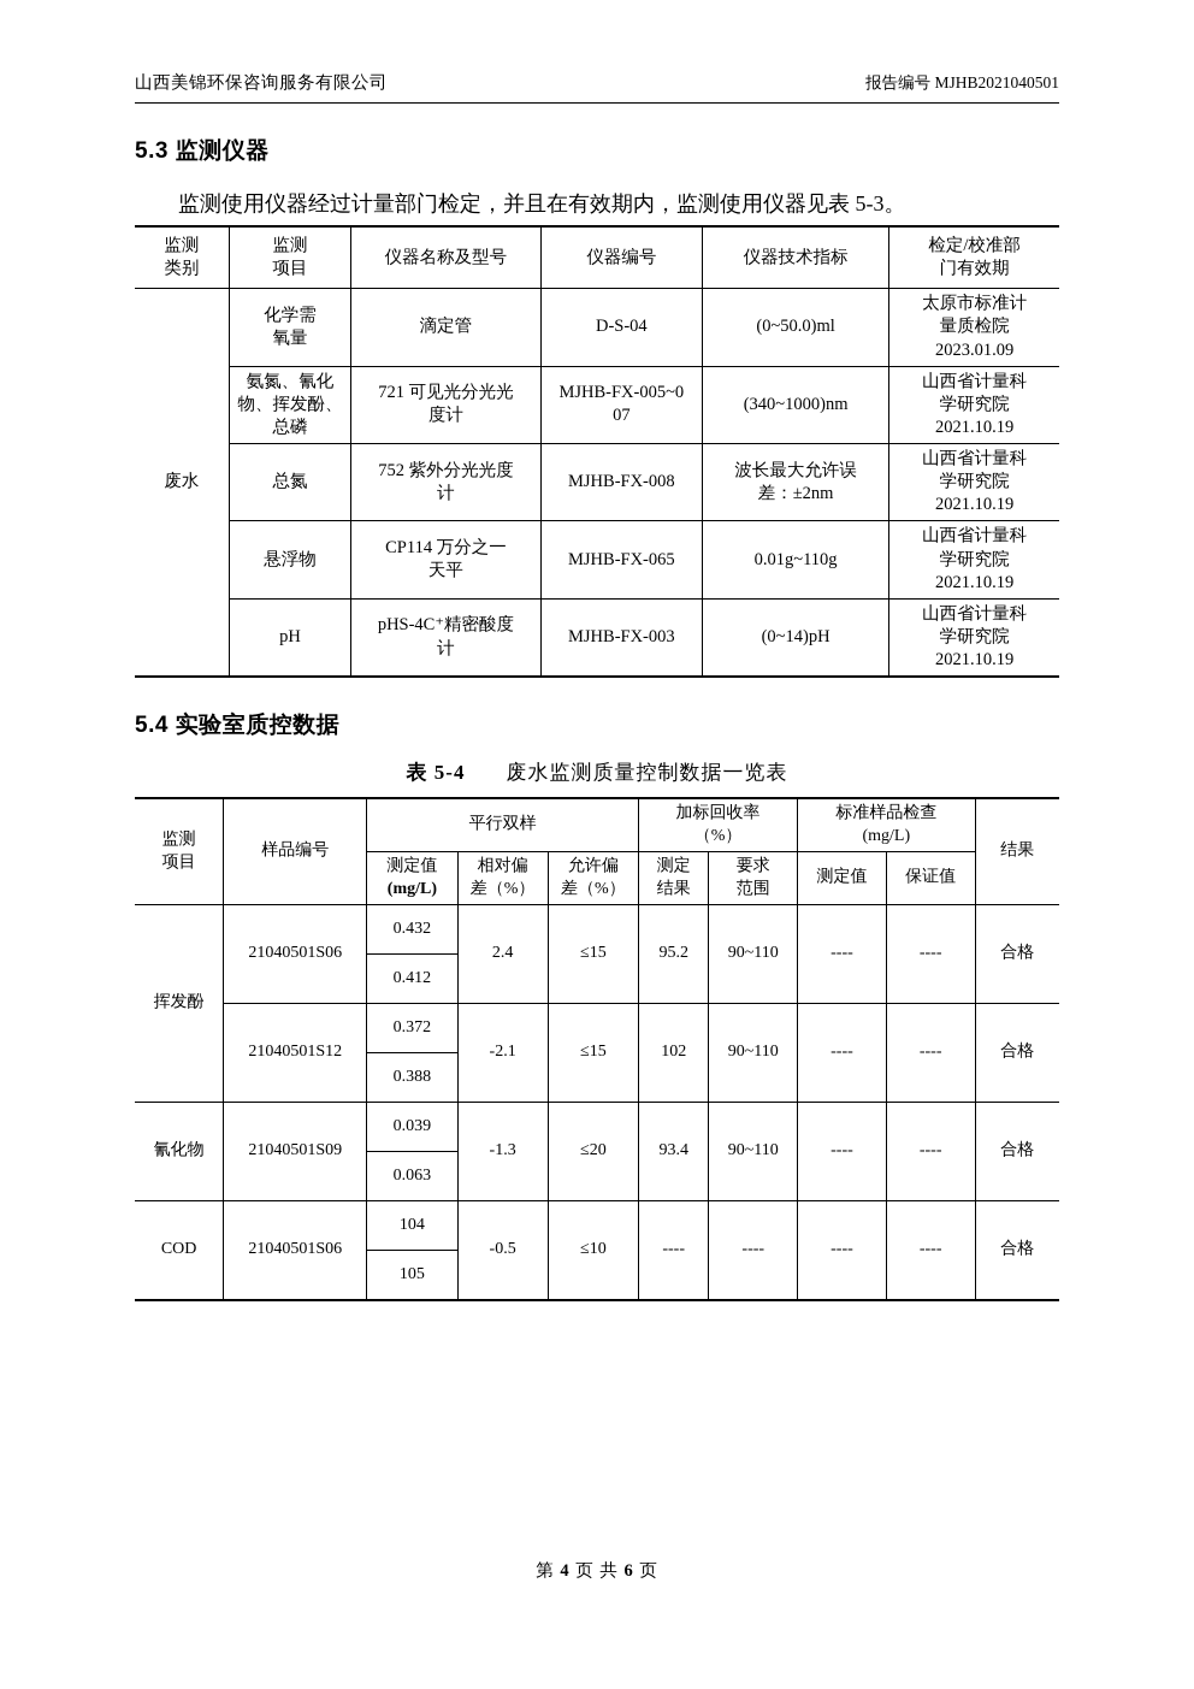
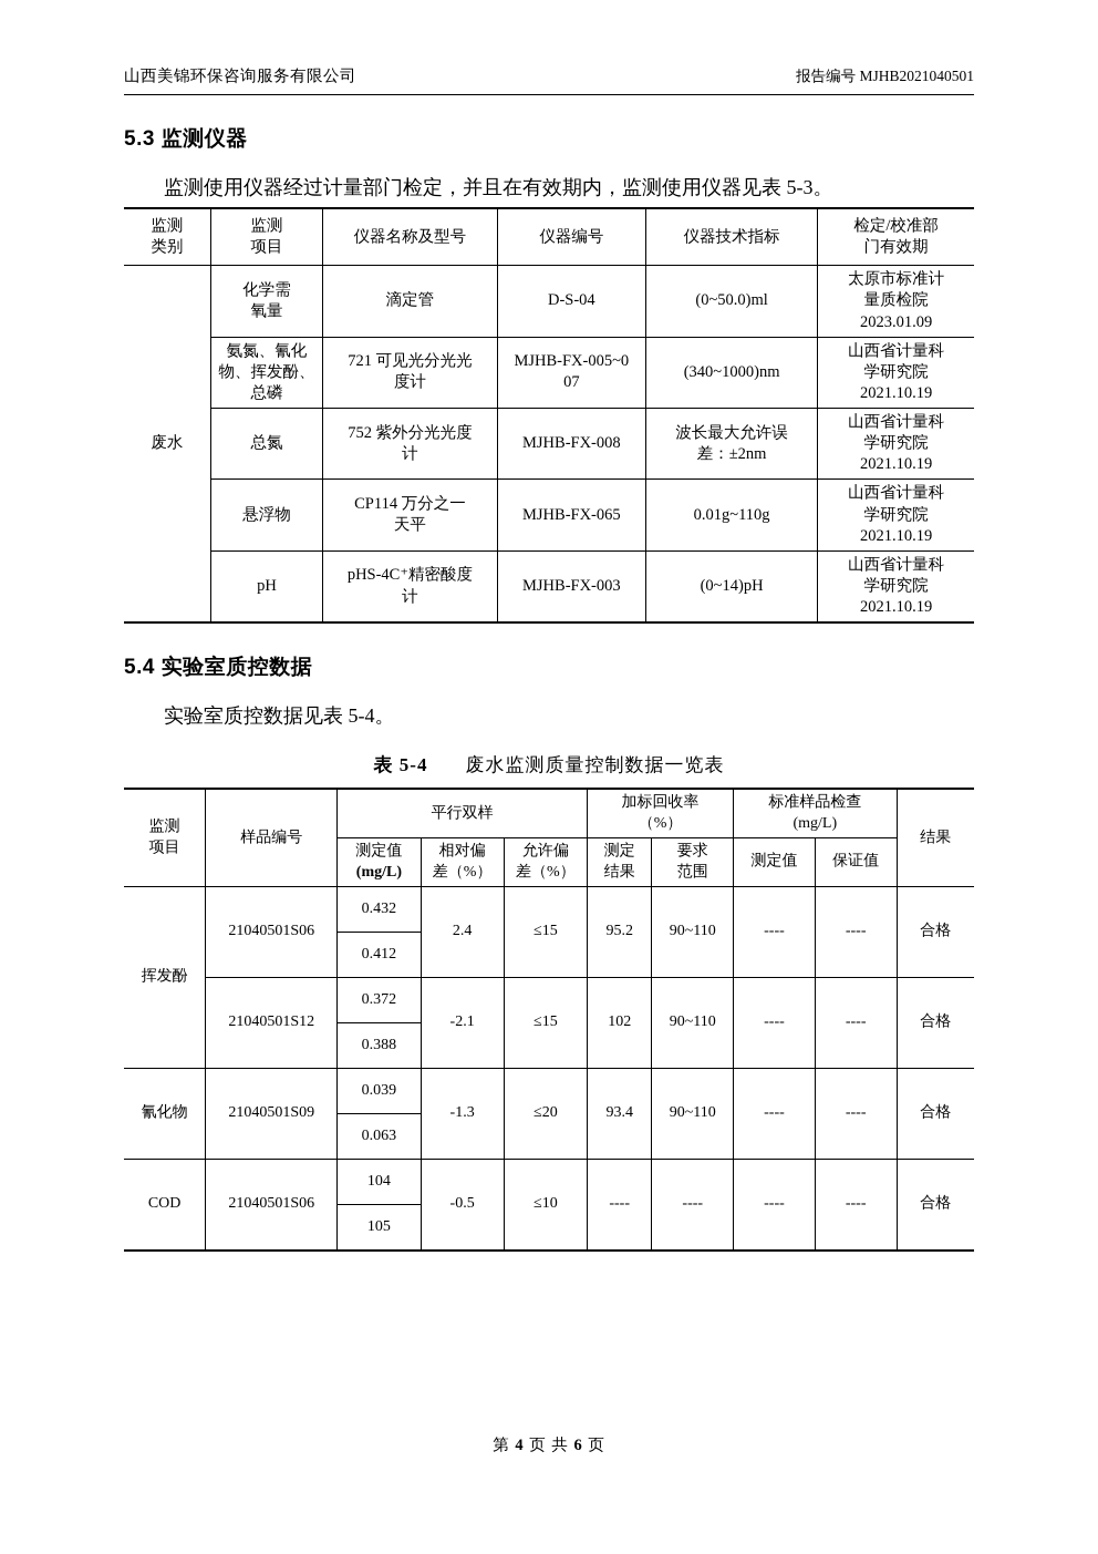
  山西美锦环保咨询服务有限公司
  报告编号 MJHB2021040501
  5.3 监测仪器
  监测使用仪器经过计量部门检定，并且在有效期内，监测使用仪器见表 5-3。
  监测 类别	监测 项目	仪器名称及型号	仪器编号	仪器技术指标	检定/校准部 门有效期
  废水	化学需 氧量	滴定管	D-S-04	(0~50.0)ml	太原市标准计 量质检院 2023.01.09
  氨氮、氰化 物、挥发酚、 总磷	721 可见光分光光 度计	MJHB-FX-005~0 07	(340~1000)nm	山西省计量科 学研究院 2021.10.19
  总氮	752 紫外分光光度 计	MJHB-FX-008	波长最大允许误 差：±2nm	山西省计量科 学研究院 2021.10.19
  悬浮物	CP114 万分之一 天平	MJHB-FX-065	0.01g~110g	山西省计量科 学研究院 2021.10.19
  pH	pHS-4C⁺精密酸度 计	MJHB-FX-003	(0~14)pH	山西省计量科 学研究院 2021.10.19
  5.4 实验室质控数据
+ 实验室质控数据见表 5-4。
  表 5-4 废水监测质量控制数据一览表
  监测 项目	样品编号	平行双样	加标回收率 （%）	标准样品检查 (mg/L)	结果
  测定值 (mg/L)	相对偏 差（%）	允许偏 差（%）	测定 结果	要求 范围	测定值	保证值
  挥发酚	21040501S06	0.432	2.4	≤15	95.2	90~110	----	----	合格
  0.412
  21040501S12	0.372	-2.1	≤15	102	90~110	----	----	合格
  0.388
  氰化物	21040501S09	0.039	-1.3	≤20	93.4	90~110	----	----	合格
  0.063
  COD	21040501S06	104	-0.5	≤10	----	----	----	----	合格
  105
  第 4 页 共 6 页
